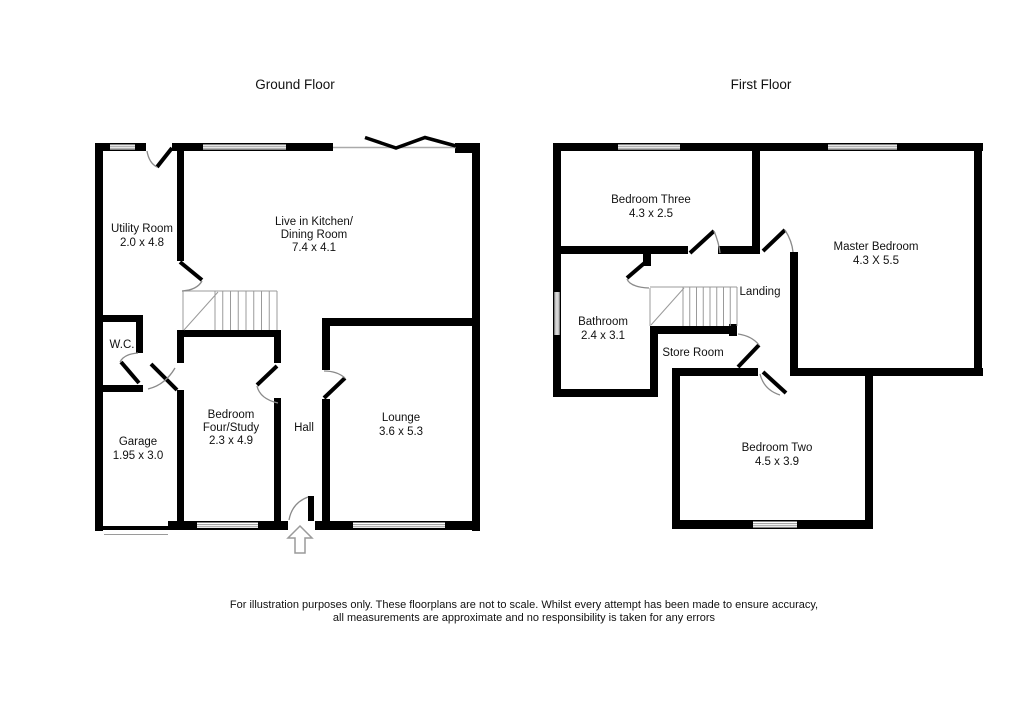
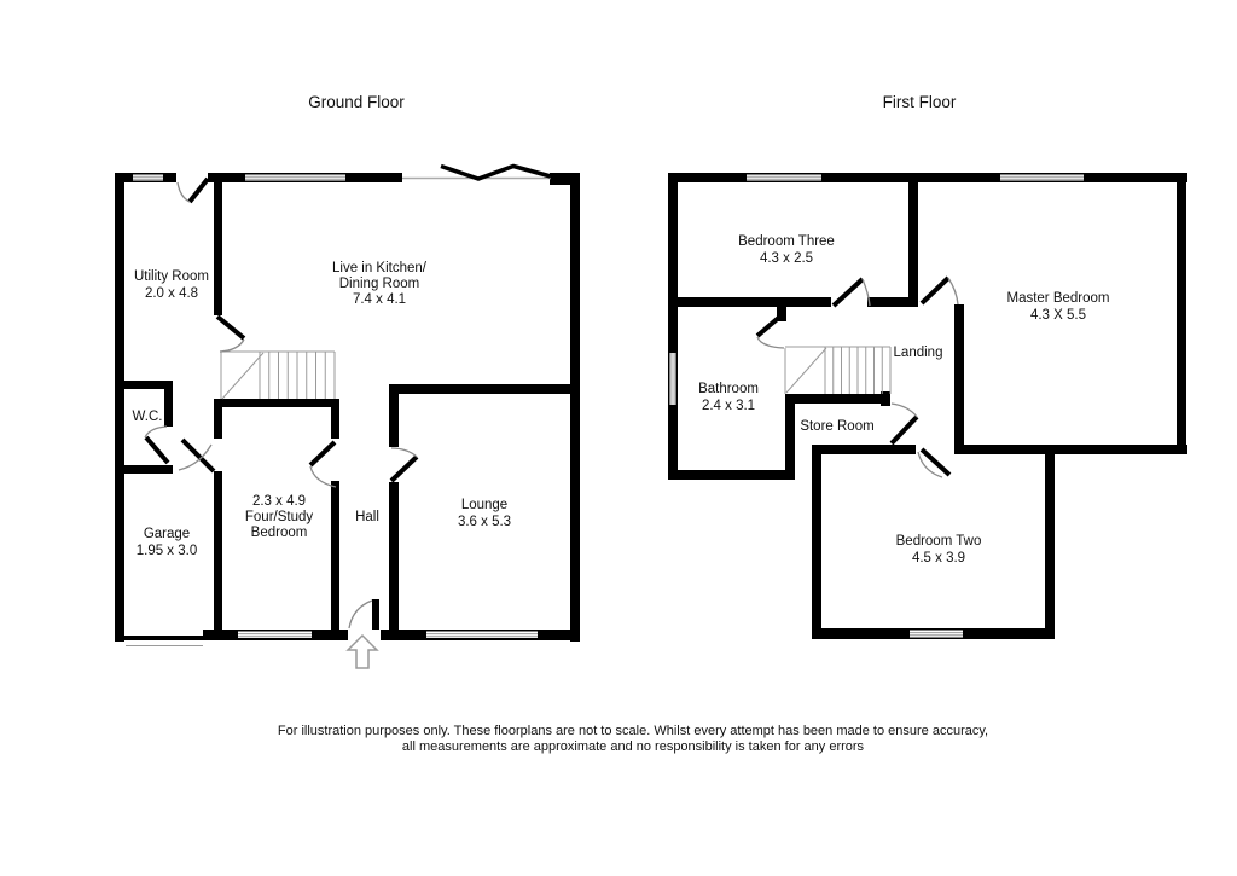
  Ground Floor
  First Floor
  Utility Room
  2.0 x 4.8
  Live in Kitchen/
  Dining Room
  7.4 x 4.1
  W.C.
  Garage
  1.95 x 3.0
- Bedroom
+ 2.3 x 4.9
  Four/Study
- 2.3 x 4.9
+ Bedroom
  Hall
  Lounge
  3.6 x 5.3
  Bedroom Three
  4.3 x 2.5
  Master Bedroom
  4.3 X 5.5
  Landing
  Bathroom
  2.4 x 3.1
  Store Room
  Bedroom Two
  4.5 x 3.9
  For illustration purposes only. These floorplans are not to scale. Whilst every attempt has been made to ensure accuracy,
  all measurements are approximate and no responsibility is taken for any errors
